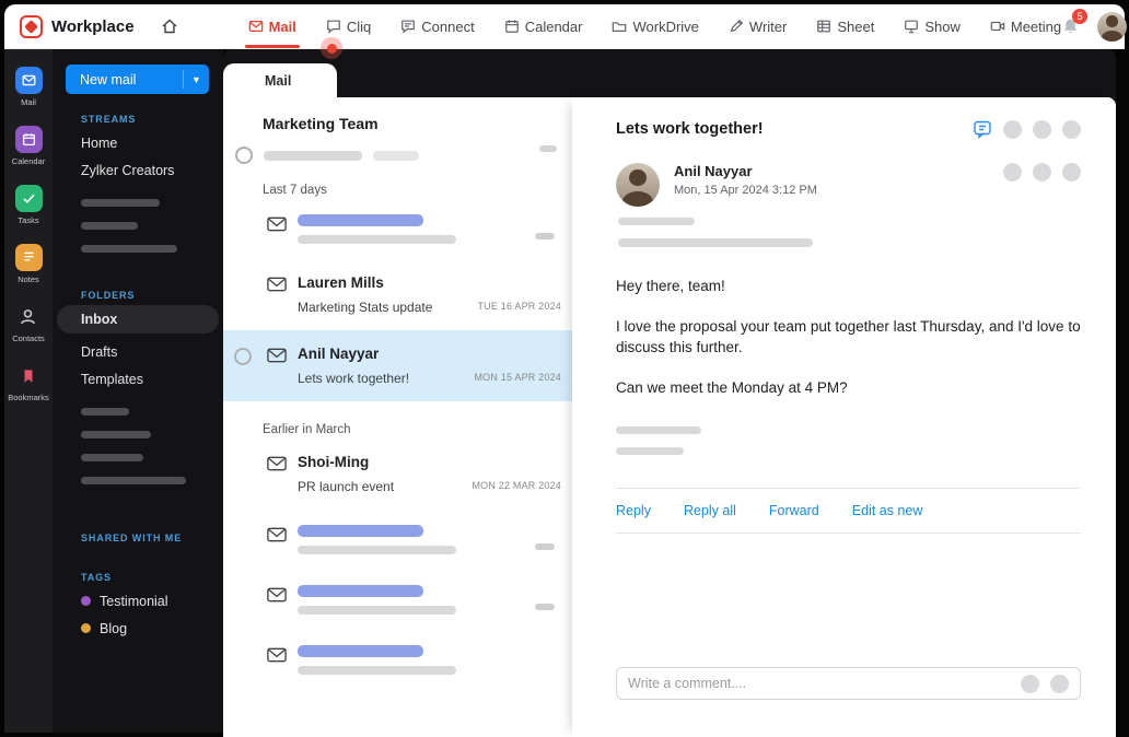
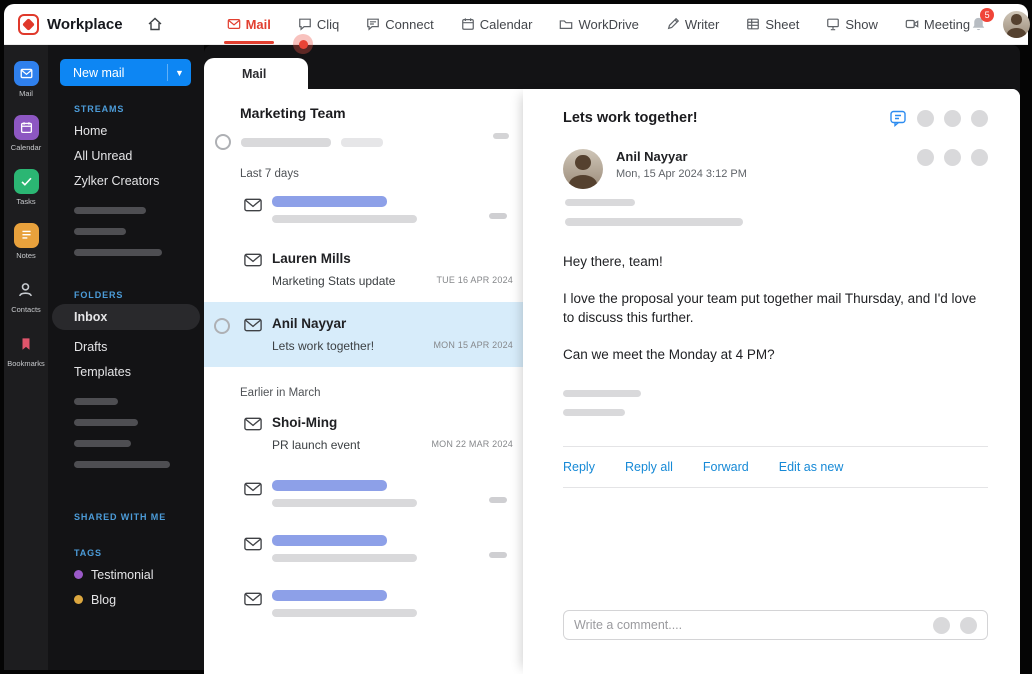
  Workplace
  Mail
  Cliq
  Connect
  Calendar
  WorkDrive
  Writer
  Sheet
  Show
  Meeting
  5
  Mail
  Calendar
  Tasks
  Notes
  Contacts
  Bookmarks
  New mail
  ▼
  STREAMS
  Home
+ All Unread
  Zylker Creators
  FOLDERS
  Inbox
  Drafts
  Templates
  SHARED WITH ME
  TAGS
  Testimonial
  Blog
  Mail
  Marketing Team
  Last 7 days
  Lauren Mills
  Marketing Stats update
  TUE 16 APR 2024
  Anil Nayyar
  Lets work together!
  MON 15 APR 2024
  Earlier in March
  Shoi-Ming
  PR launch event
  MON 22 MAR 2024
  Lets work together!
  Anil Nayyar
  Mon, 15 Apr 2024 3:12 PM
  Hey there, team!
- I love the proposal your team put together last Thursday, and I'd love to discuss this further.
+ I love the proposal your team put together mail Thursday, and I'd love to discuss this further.
  Can we meet the Monday at 4 PM?
  Reply
  Reply all
  Forward
  Edit as new
  Write a comment....
